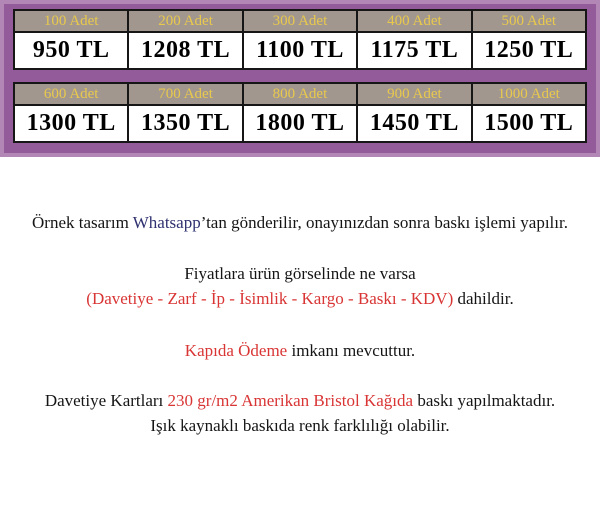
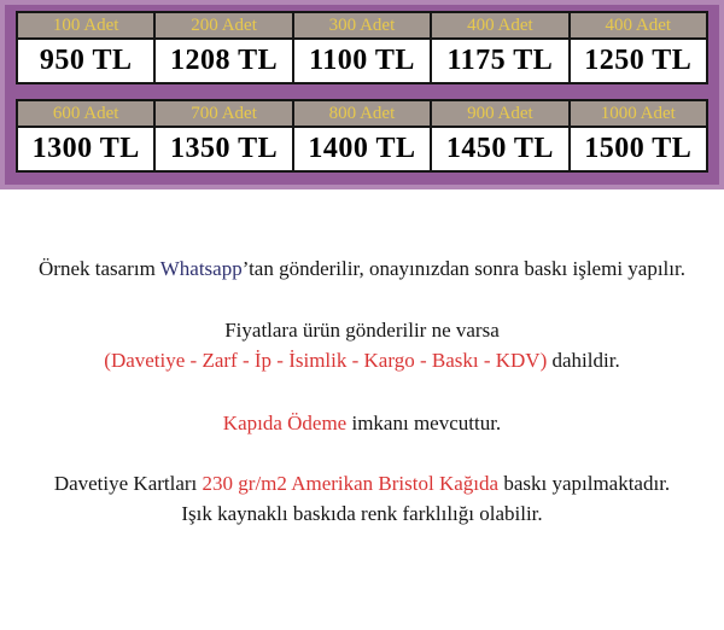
- 100 Adet	200 Adet	300 Adet	400 Adet	500 Adet
+ 100 Adet	200 Adet	300 Adet	400 Adet	400 Adet
  950 TL	1208 TL	1100 TL	1175 TL	1250 TL
  600 Adet	700 Adet	800 Adet	900 Adet	1000 Adet
- 1300 TL	1350 TL	1800 TL	1450 TL	1500 TL
+ 1300 TL	1350 TL	1400 TL	1450 TL	1500 TL
  Örnek tasarım Whatsapp’tan gönderilir, onayınızdan sonra baskı işlemi yapılır.
- Fiyatlara ürün görselinde ne varsa
+ Fiyatlara ürün gönderilir ne varsa
  (Davetiye - Zarf - İp - İsimlik - Kargo - Baskı - KDV) dahildir.
  Kapıda Ödeme imkanı mevcuttur.
  Davetiye Kartları 230 gr/m2 Amerikan Bristol Kağıda baskı yapılmaktadır.
  Işık kaynaklı baskıda renk farklılığı olabilir.
